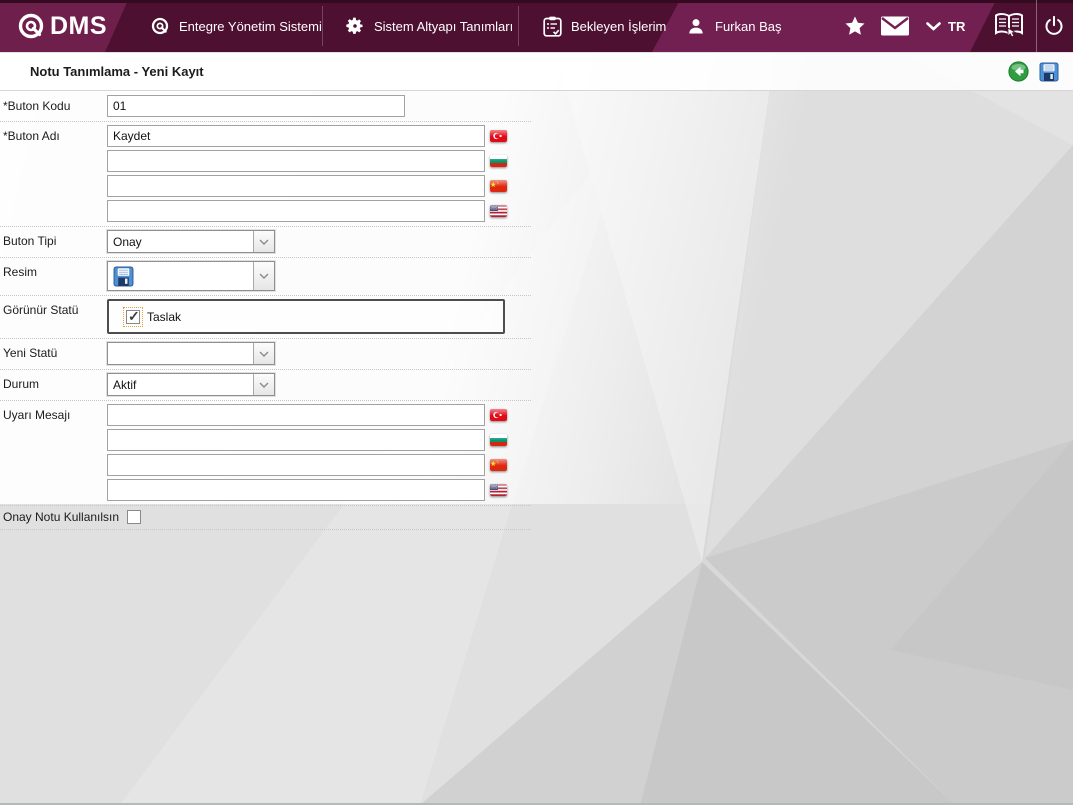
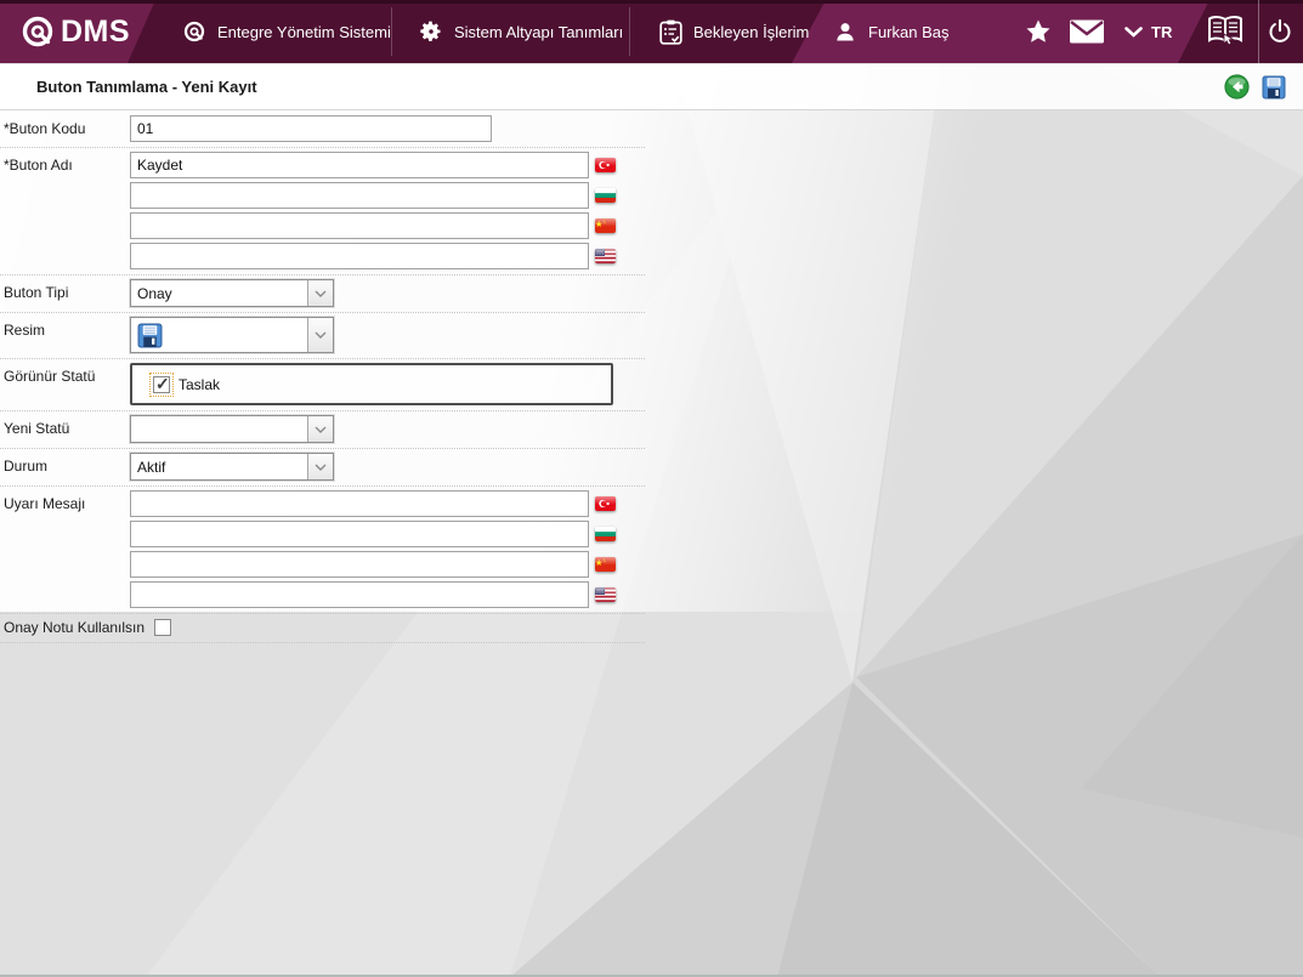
  DMS
  Entegre Yönetim Sistemi
  Sistem Altyapı Tanımları
  Bekleyen İşlerim
  Furkan Baş
  TR
- Notu Tanımlama - Yeni Kayıt
+ Buton Tanımlama - Yeni Kayıt
  *Buton Kodu
  01
  *Buton Adı
  Kaydet
  Buton Tipi
  Onay
  Resim
  Görünür Statü
  Taslak
  Yeni Statü
  Durum
  Aktif
  Uyarı Mesajı
  Onay Notu Kullanılsın
